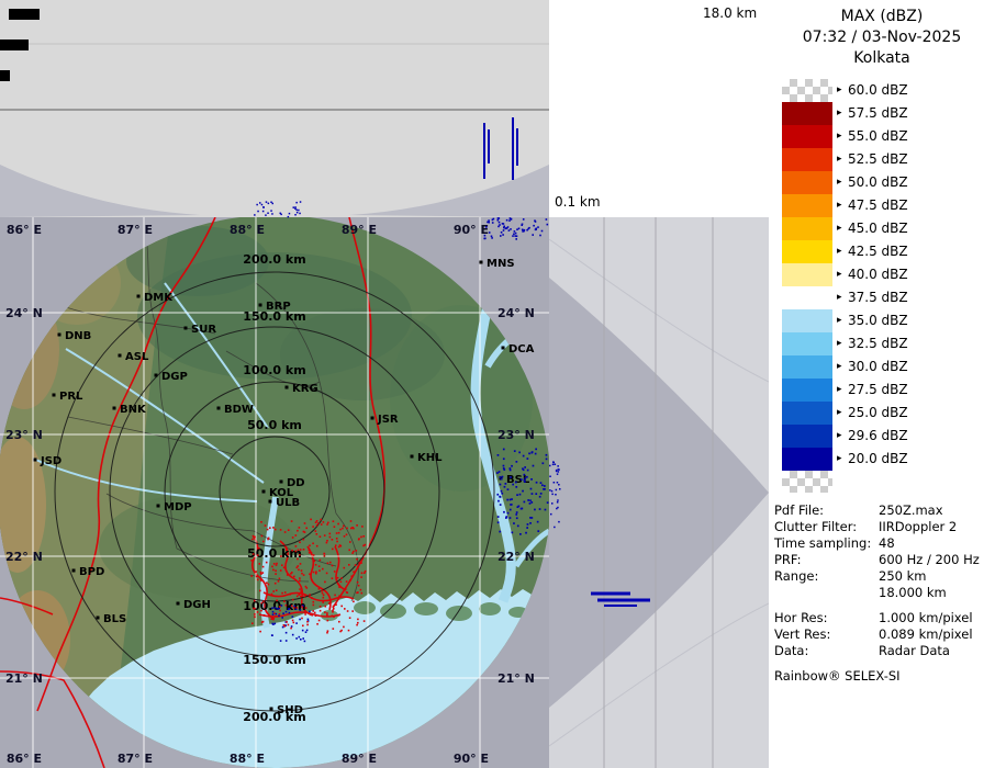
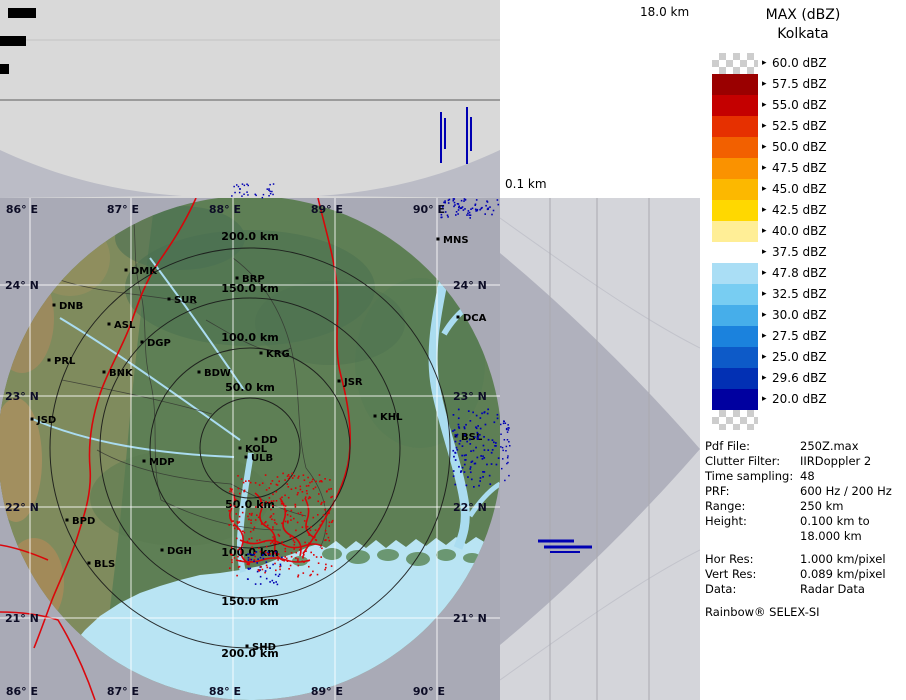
  86° E
  86° E
  87° E
  87° E
  88° E
  88° E
  89° E
  89° E
  90° E
  90° E
  24° N
  24° N
  23° N
  23° N
  22° N
  22° N
  21° N
  21° N
  200.0 km
  150.0 km
  100.0 km
  50.0 km
  50.0 km
  100.0 km
  150.0 km
  200.0 km
  MNS
  DMK
  BRP
  SUR
  DNB
  DCA
  ASL
  DGP
  KRG
  PRL
  BNK
  BDW
  JSR
  KHL
  JSD
  BSL
  DD
  KOL
  ULB
  MDP
  BPD
  DGH
  BLS
  SHD
  18.0 km
  0.1 km
  MAX (dBZ)
- 07:32 / 03-Nov-2025
  Kolkata
  ▸
  60.0 dBZ
  ▸
  57.5 dBZ
  ▸
  55.0 dBZ
  ▸
  52.5 dBZ
  ▸
  50.0 dBZ
  ▸
  47.5 dBZ
  ▸
  45.0 dBZ
  ▸
  42.5 dBZ
  ▸
  40.0 dBZ
  ▸
  37.5 dBZ
  ▸
- 35.0 dBZ
+ 47.8 dBZ
  ▸
  32.5 dBZ
  ▸
  30.0 dBZ
  ▸
  27.5 dBZ
  ▸
  25.0 dBZ
  ▸
  29.6 dBZ
  ▸
  20.0 dBZ
  Pdf File:
  250Z.max
  Clutter Filter:
  IIRDoppler 2
  Time sampling:
  48
  PRF:
  600 Hz / 200 Hz
  Range:
  250 km
+ Height:
+ 0.100 km to
  18.000 km
  Hor Res:
  1.000 km/pixel
  Vert Res:
  0.089 km/pixel
  Data:
  Radar Data
  Rainbow® SELEX-SI
